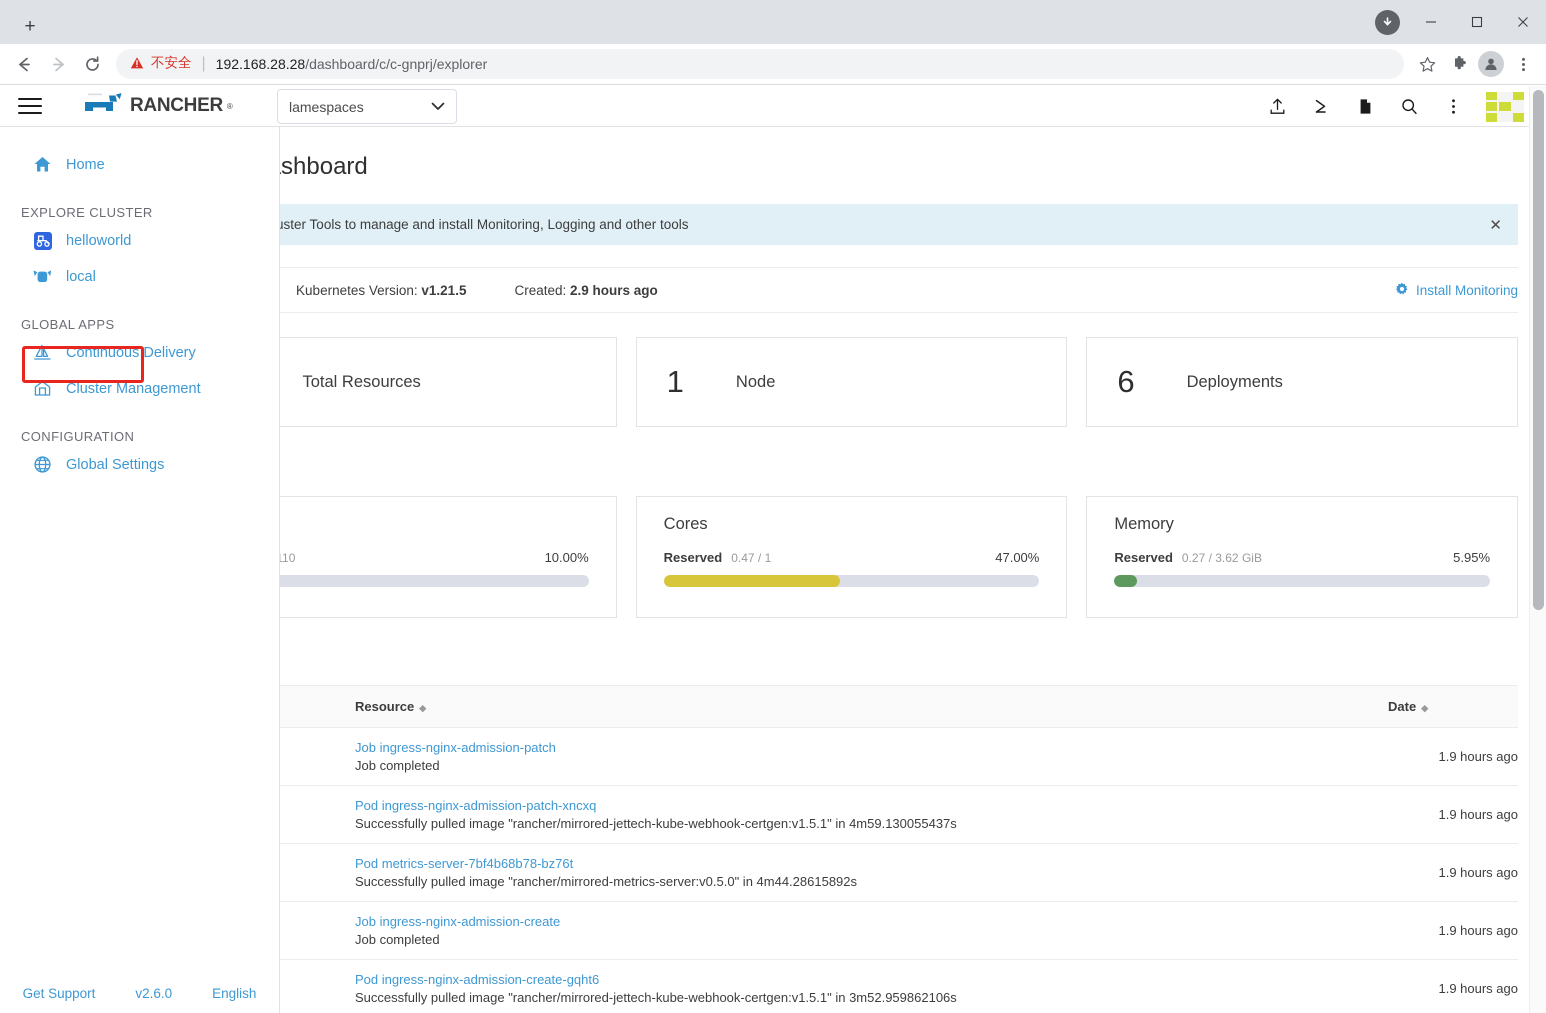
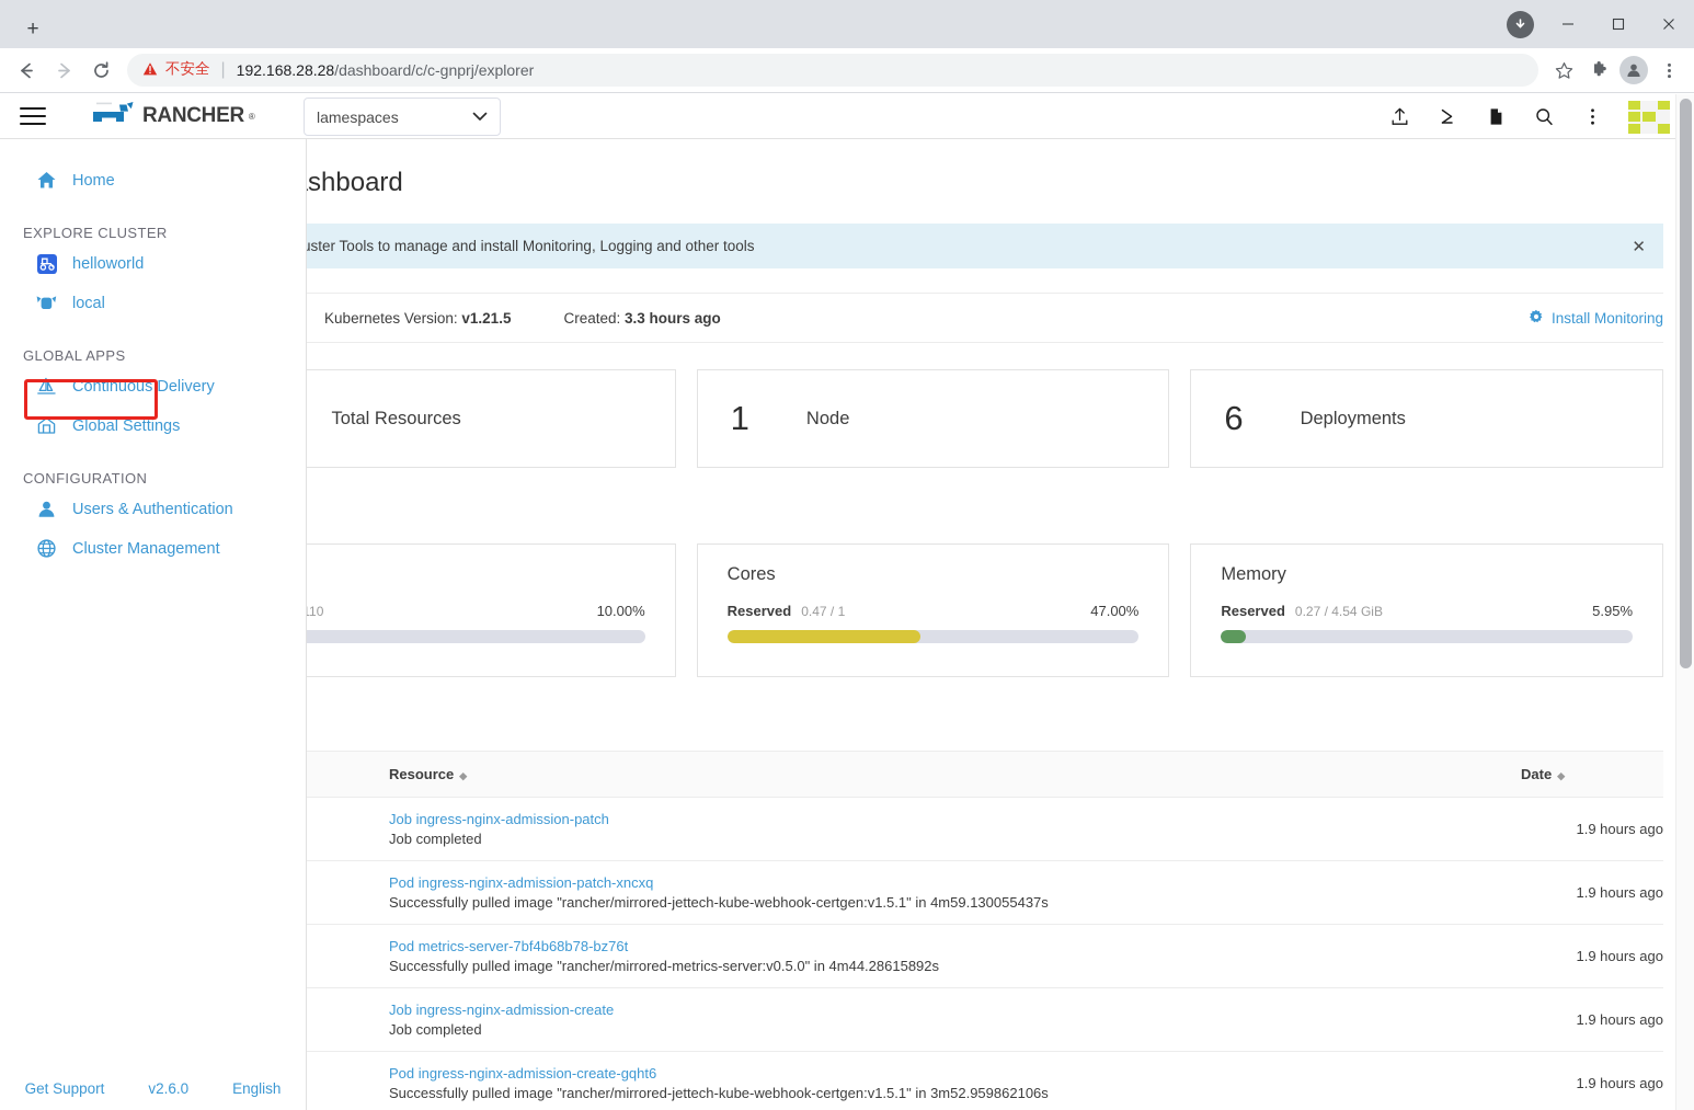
  +
  不安全
  |
  192.168.28.28/dashboard/c/c-gnprj/explorer
  RANCHER
  ®
  lamespaces
  ster Tools to manage and install Monitoring, Logging and other tools
  ✕
  Kubernetes Version: v1.21.5
- Created: 2.9 hours ago
+ Created: 3.3 hours ago
  Install Monitoring
  Total Resources
  1
  Node
  6
  Deployments
  10.00%
  Cores
  Reserved
  0.47 / 1
  47.00%
  Memory
  Reserved
- 0.27 / 3.62 GiB
+ 0.27 / 4.54 GiB
  5.95%
  	Resource ◆	Date ◆
  	Job ingress-nginx-admission-patch Job completed	1.9 hours ago
  	Pod ingress-nginx-admission-patch-xncxq Successfully pulled image "rancher/mirrored-jettech-kube-webhook-certgen:v1.5.1" in 4m59.130055437s	1.9 hours ago
  	Pod metrics-server-7bf4b68b78-bz76t Successfully pulled image "rancher/mirrored-metrics-server:v0.5.0" in 4m44.28615892s	1.9 hours ago
  	Job ingress-nginx-admission-create Job completed	1.9 hours ago
  	Pod ingress-nginx-admission-create-gqht6 Successfully pulled image "rancher/mirrored-jettech-kube-webhook-certgen:v1.5.1" in 3m52.959862106s	1.9 hours ago
  Home
  EXPLORE CLUSTER
  helloworld
  local
  GLOBAL APPS
  Continuous Delivery
- Cluster Management
+ Global Settings
  CONFIGURATION
+ Users & Authentication
- Global Settings
+ Cluster Management
  Get Support
  v2.6.0
  English
